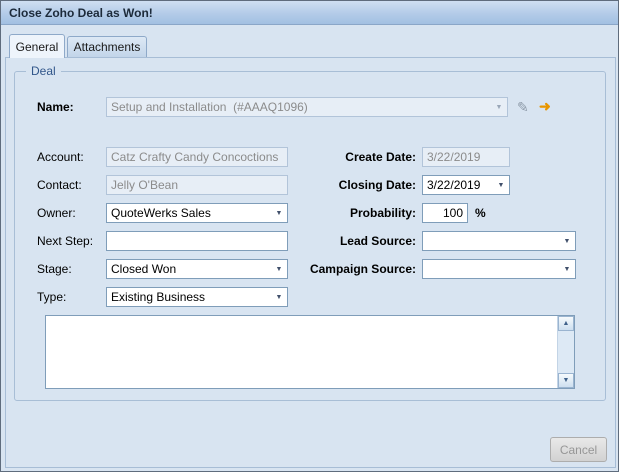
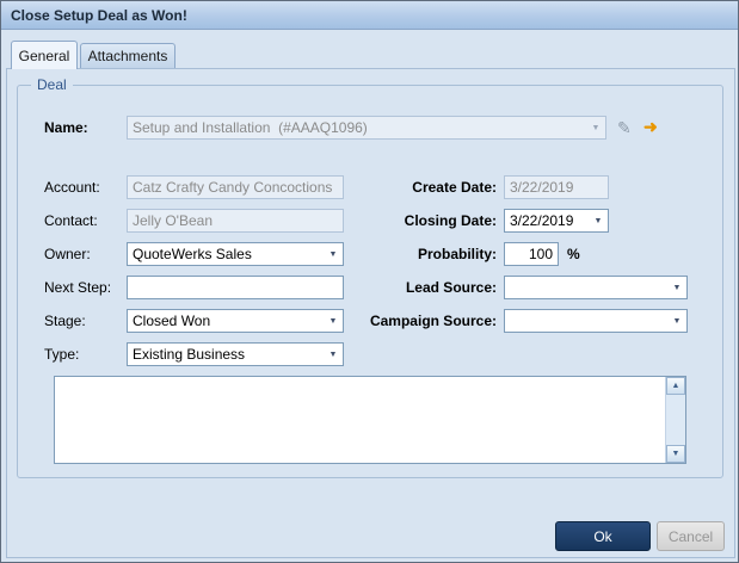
- Close Zoho Deal as Won!
+ Close Setup Deal as Won!
  General
  Attachments
  Deal
  Name:
  Setup and Installation (#AAAQ1096)
  ✎
  ➜
  Account:
  Catz Crafty Candy Concoctions
  Create Date:
  3/22/2019
  Contact:
  Jelly O'Bean
  Closing Date:
  3/22/2019
  Owner:
  QuoteWerks Sales
  Probability:
  100
  %
  Next Step:
  Lead Source:
  Stage:
  Closed Won
  Campaign Source:
  Type:
  Existing Business
+ Ok
  Cancel
